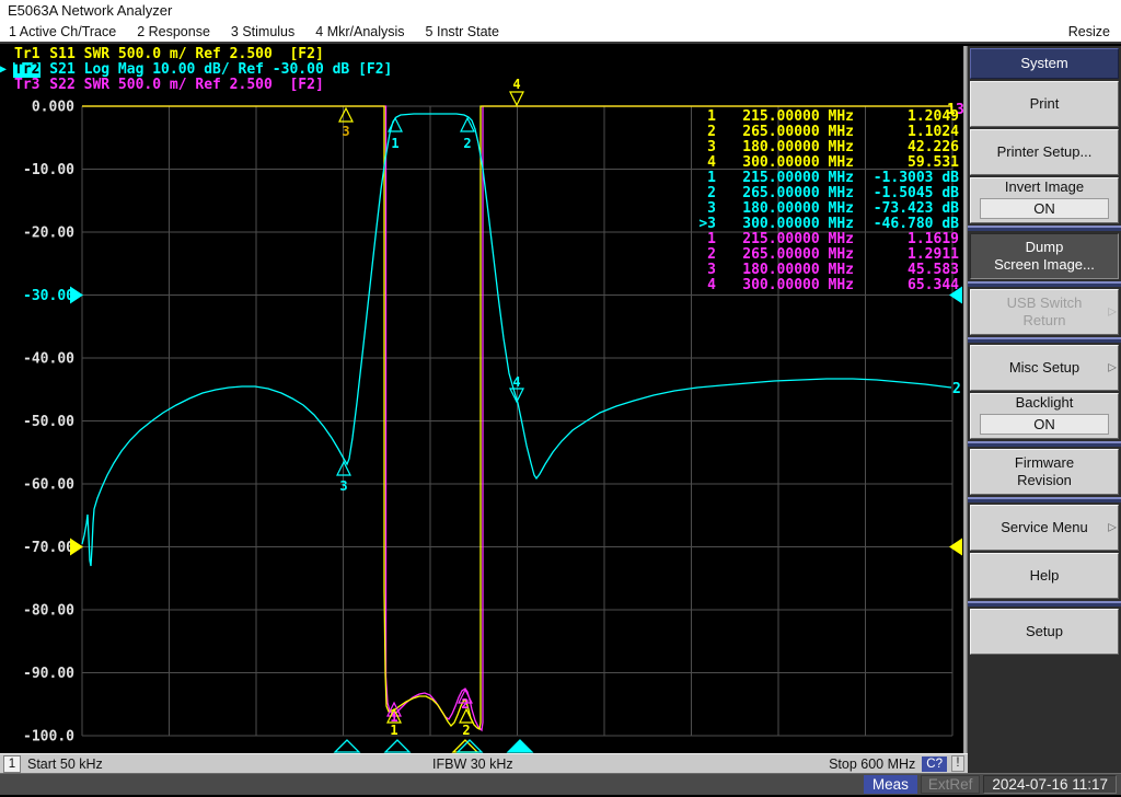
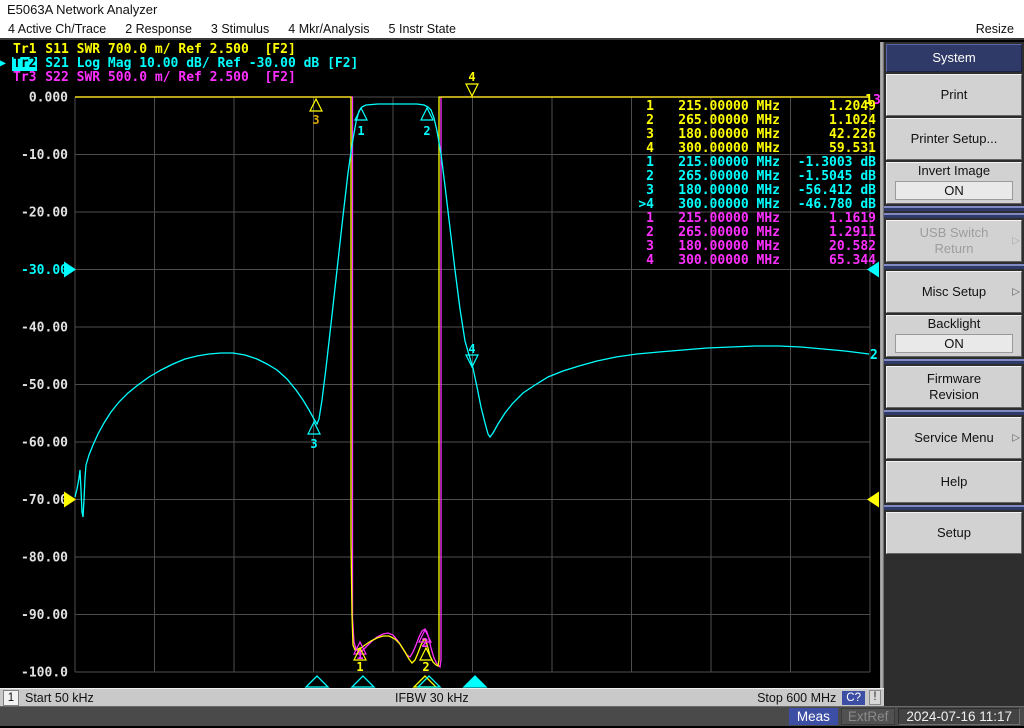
  E5063A Network Analyzer
- 1 Active Ch/Trace 2 Response 3 Stimulus 4 Mkr/Analysis 5 Instr State
+ 4 Active Ch/Trace 2 Response 3 Stimulus 4 Mkr/Analysis 5 Instr State
  Resize
  0.000
  -10.00
  -20.00
  -30.0
  -40.00
  -50.00
  -60.00
  -70.0
  -80.00
  -90.00
  -100.0
  3
  4
  1
  2
  3
  4
  1
  1
  2
  2
  3
  1
  2
  Tr1
- S11 SWR 500.0 m/ Ref 2.500 [F2]
+ S11 SWR 700.0 m/ Ref 2.500 [F2]
  ▶
  Tr2
  S21 Log Mag 10.00 dB/ Ref -30.00 dB [F2]
  Tr3
  S22 SWR 500.0 m/ Ref 2.500 [F2]
  1
  215.00000 MHz
  1.2049
  2
  265.00000 MHz
  1.1024
  3
  180.00000 MHz
  42.226
  4
  300.00000 MHz
  59.531
  1
  215.00000 MHz
  -1.3003 dB
  2
  265.00000 MHz
  -1.5045 dB
  3
  180.00000 MHz
- -73.423 dB
+ -56.412 dB
- >3
+ >4
  300.00000 MHz
  -46.780 dB
  1
  215.00000 MHz
  1.1619
  2
  265.00000 MHz
  1.2911
  3
  180.00000 MHz
- 45.583
+ 20.582
  4
  300.00000 MHz
  65.344
  System
  Print
  Printer Setup...
  Invert Image
  ON
- Dump
- Screen Image...
  USB Switch
  Return
  ▷
  Misc Setup
  ▷
  Backlight
  ON
  Firmware
  Revision
  Service Menu
  ▷
  Help
  Setup
  1
  Start 50 kHz
  IFBW 30 kHz
  Stop 600 MHz
  C?
  !
  Meas
  ExtRef
  2024-07-16 11:17
